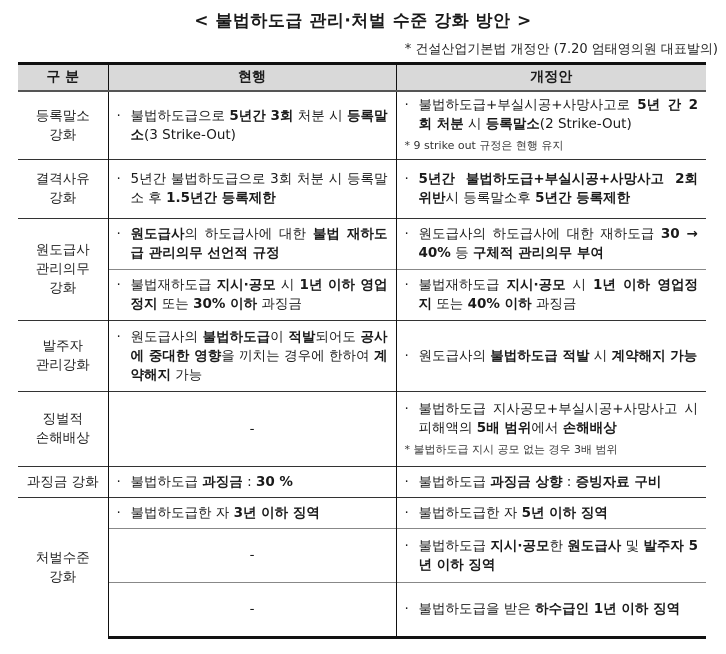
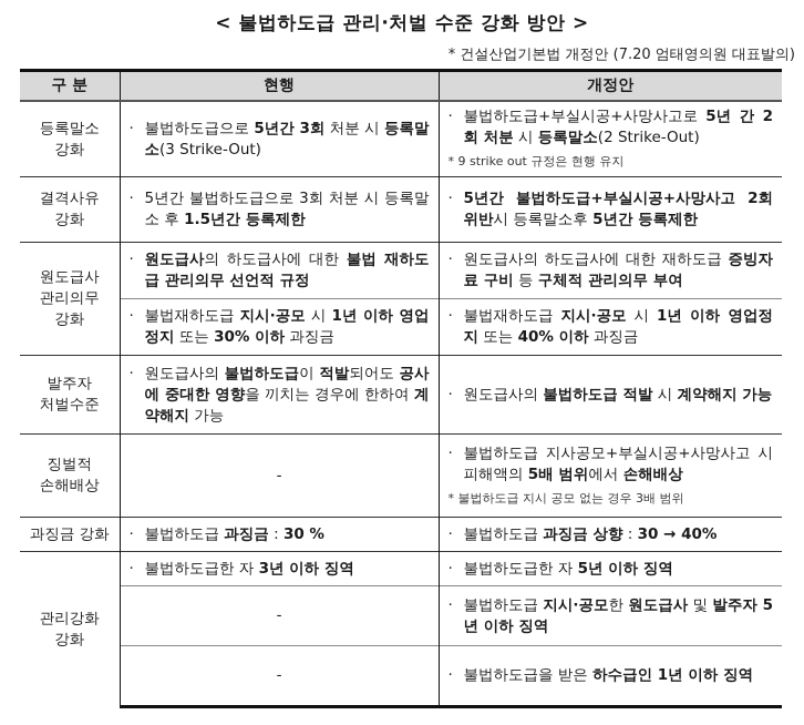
  < 불법하도급 관리·처벌 수준 강화 방안 >
  * 건설산업기본법 개정안 (7.20 엄태영의원 대표발의)
  구 분	현행	개정안
  등록말소강화	· 불법하도급으로 5년간 3회 처분 시 등록말소(3 Strike-Out)	· 불법하도급+부실시공+사망사고로 5년 간 2회 처분 시 등록말소(2 Strike-Out)* 9 strike out 규정은 현행 유지
  결격사유강화	· 5년간 불법하도급으로 3회 처분 시 등록말소 후 1.5년간 등록제한	· 5년간 불법하도급+부실시공+사망사고 2회 위반시 등록말소후 5년간 등록제한
- 원도급사관리의무강화	· 원도급사의 하도급사에 대한 불법 재하도급 관리의무 선언적 규정	· 원도급사의 하도급사에 대한 재하도급 30 → 40% 등 구체적 관리의무 부여
+ 원도급사관리의무강화	· 원도급사의 하도급사에 대한 불법 재하도급 관리의무 선언적 규정	· 원도급사의 하도급사에 대한 재하도급 증빙자료 구비 등 구체적 관리의무 부여
  · 불법재하도급 지시·공모 시 1년 이하 영업정지 또는 30% 이하 과징금	· 불법재하도급 지시·공모 시 1년 이하 영업정지 또는 40% 이하 과징금
- 발주자관리강화	· 원도급사의 불법하도급이 적발되어도 공사에 중대한 영향을 끼치는 경우에 한하여 계약해지 가능	· 원도급사의 불법하도급 적발 시 계약해지 가능
+ 발주자처벌수준	· 원도급사의 불법하도급이 적발되어도 공사에 중대한 영향을 끼치는 경우에 한하여 계약해지 가능	· 원도급사의 불법하도급 적발 시 계약해지 가능
  징벌적손해배상	-	· 불법하도급 지사공모+부실시공+사망사고 시 피해액의 5배 범위에서 손해배상* 불법하도급 지시 공모 없는 경우 3배 범위
- 과징금 강화	· 불법하도급 과징금 : 30 %	· 불법하도급 과징금 상향 : 증빙자료 구비
+ 과징금 강화	· 불법하도급 과징금 : 30 %	· 불법하도급 과징금 상향 : 30 → 40%
- 처벌수준강화	· 불법하도급한 자 3년 이하 징역	· 불법하도급한 자 5년 이하 징역
+ 관리강화강화	· 불법하도급한 자 3년 이하 징역	· 불법하도급한 자 5년 이하 징역
  -	· 불법하도급 지시·공모한 원도급사 및 발주자 5년 이하 징역
  -	· 불법하도급을 받은 하수급인 1년 이하 징역
